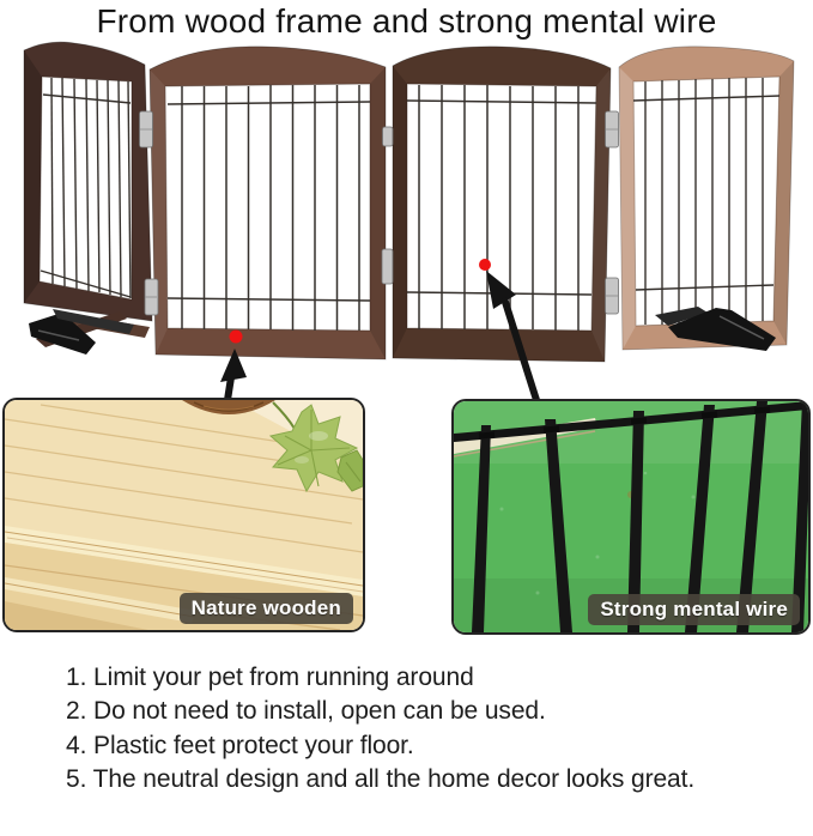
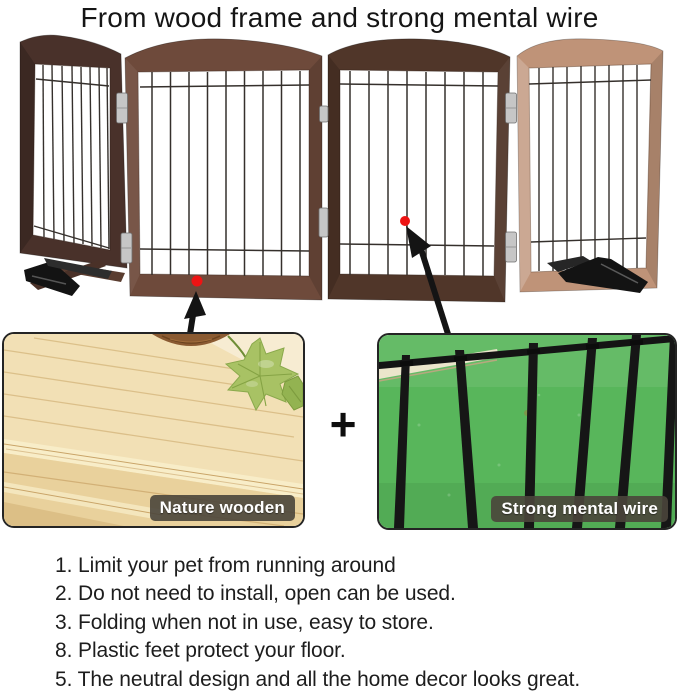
  From wood frame and strong mental wire
  Nature wooden
+ +
  Strong mental wire
  1. Limit your pet from running around
  2. Do not need to install, open can be used.
+ 3. Folding when not in use, easy to store.
- 4. Plastic feet protect your floor.
+ 8. Plastic feet protect your floor.
  5. The neutral design and all the home decor looks great.
